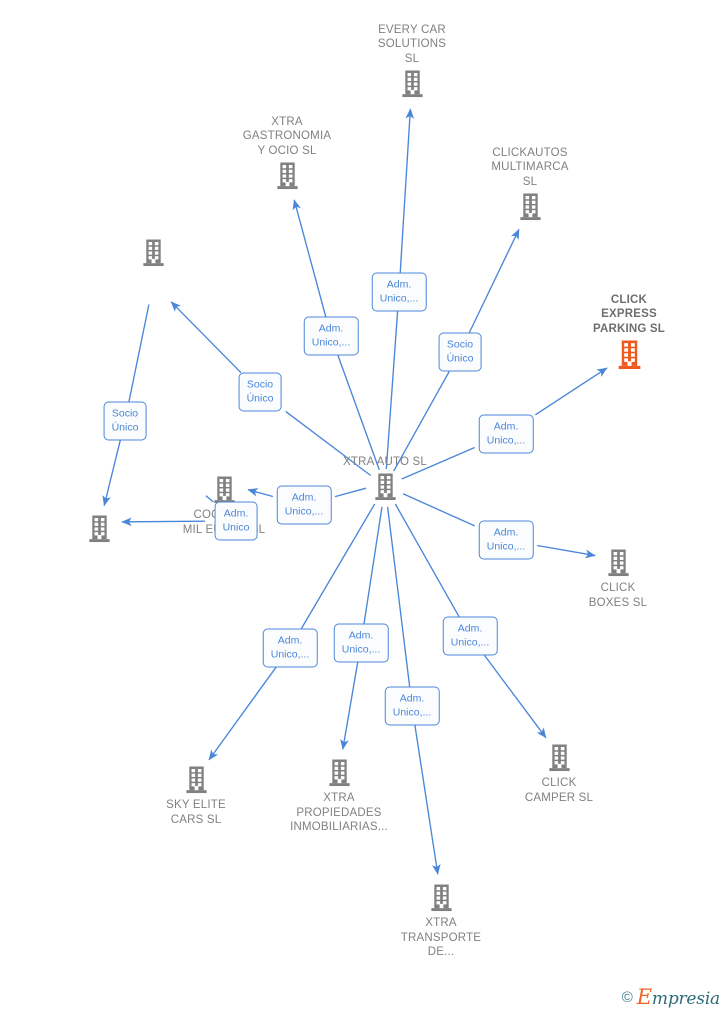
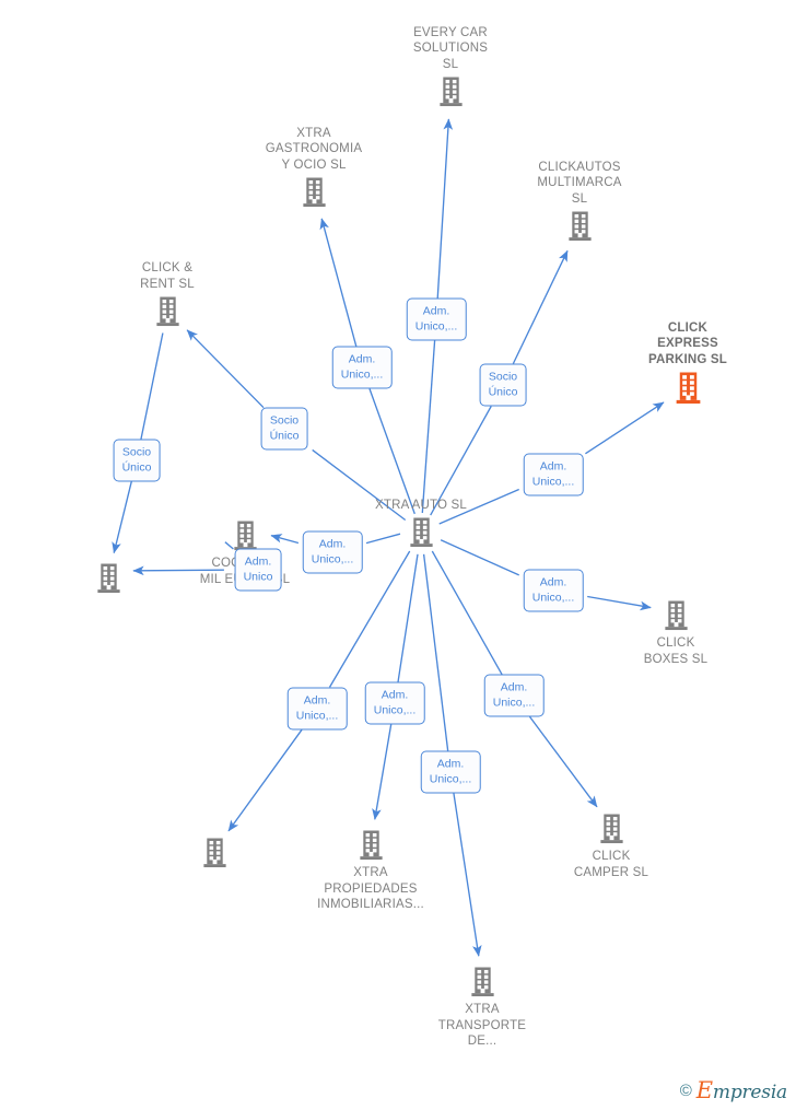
  EVERY CAR
  SOLUTIONS
  SL
  XTRA
  GASTRONOMIA
  Y OCIO SL
  CLICKAUTOS
  MULTIMARCA
  SL
+ CLICK &
+ RENT SL
  CLICK
  EXPRESS
  PARKING SL
  XTRA AUTO SL
  CLICK
  BOXES SL
- SKY ELITE
- CARS SL
  XTRA
  PROPIEDADES
  INMOBILIARIAS...
  CLICK
  CAMPER SL
  XTRA
  TRANSPORTE
  DE...
  Adm.
  Unico,...
  Adm.
  Unico,...
  Socio
  Único
  Socio
  Único
  Socio
  Único
  Adm.
  Unico,...
  Adm.
  Unico,...
  Adm.
  Unico
  Adm.
  Unico,...
  Adm.
  Unico,...
  Adm.
  Unico,...
  Adm.
  Unico,...
  Adm.
  Unico,...
  ©
  Empresia
